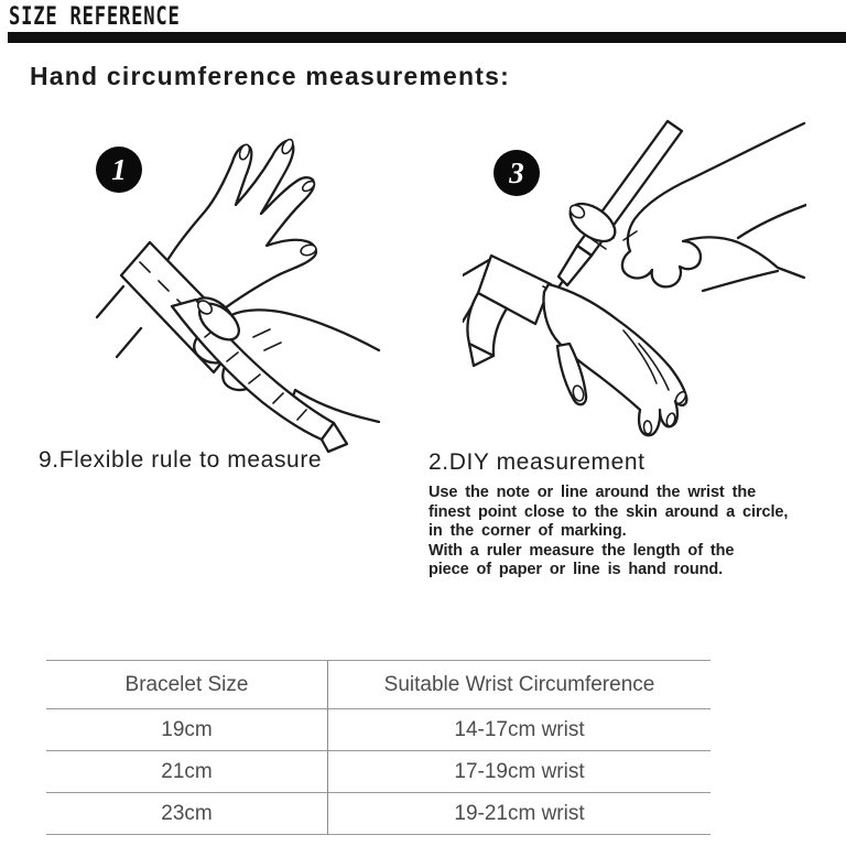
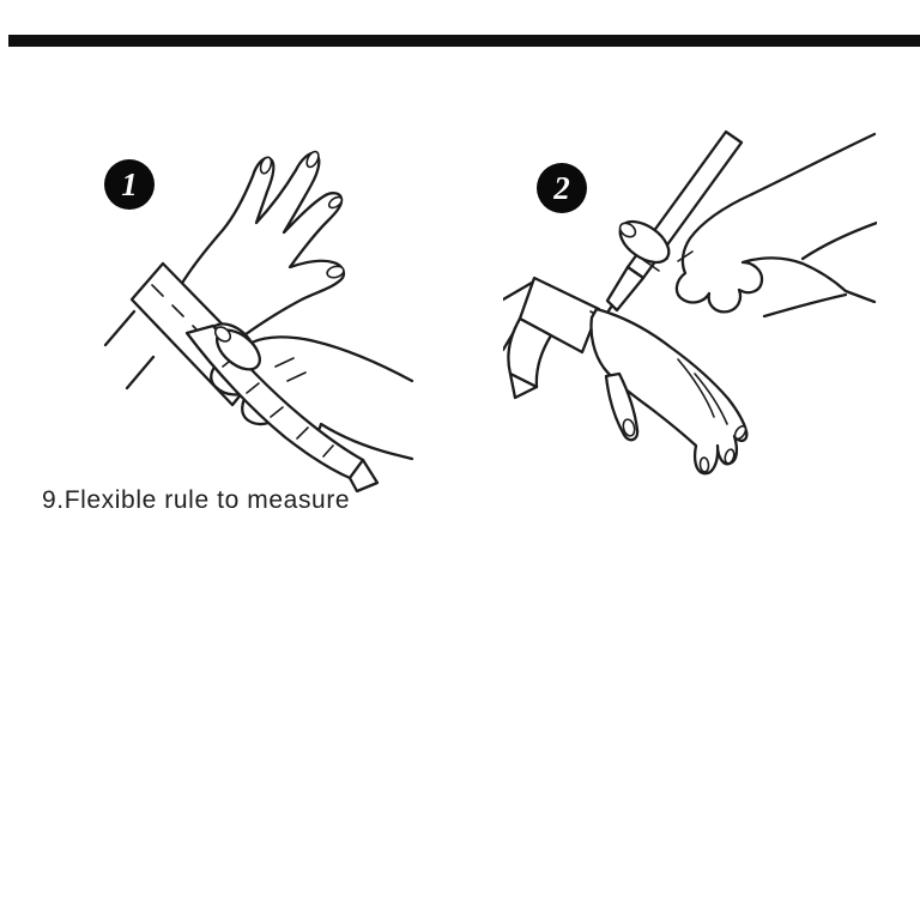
- SIZE REFERENCE
- Hand circumference measurements:
  1
- 3
+ 2
  9.Flexible rule to measure
- 2.DIY measurement
- Use the note or line around the wrist the
- finest point close to the skin around a circle,
- in the corner of marking.
- With a ruler measure the length of the
- piece of paper or line is hand round.
- Bracelet Size	Suitable Wrist Circumference
- 19cm	14-17cm wrist
- 21cm	17-19cm wrist
- 23cm	19-21cm wrist
